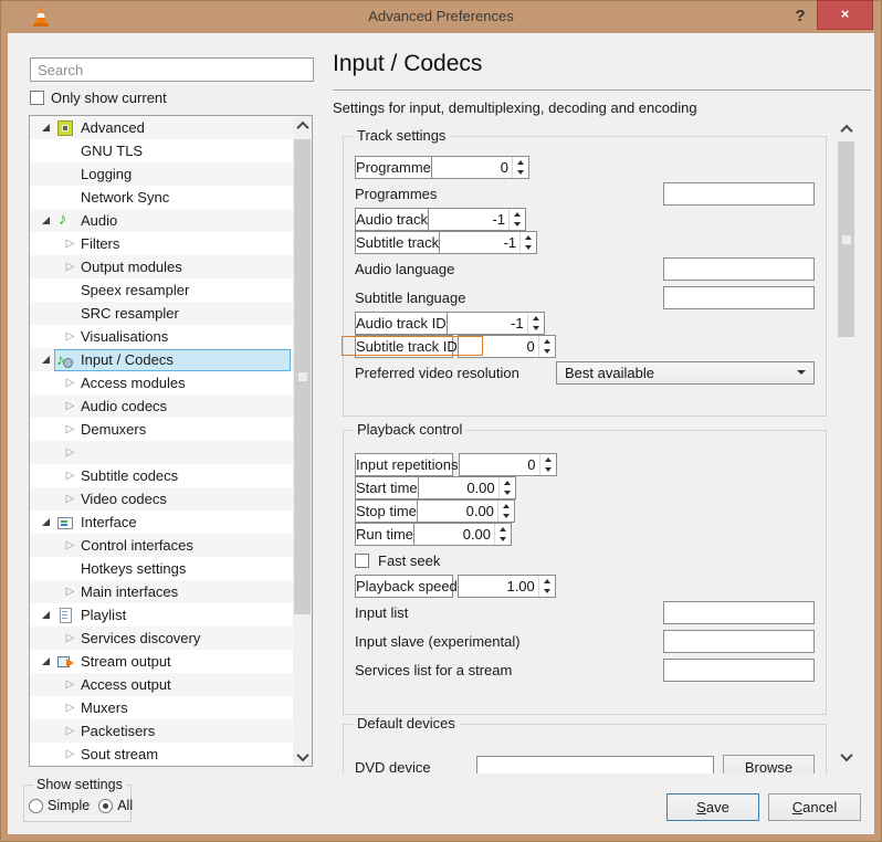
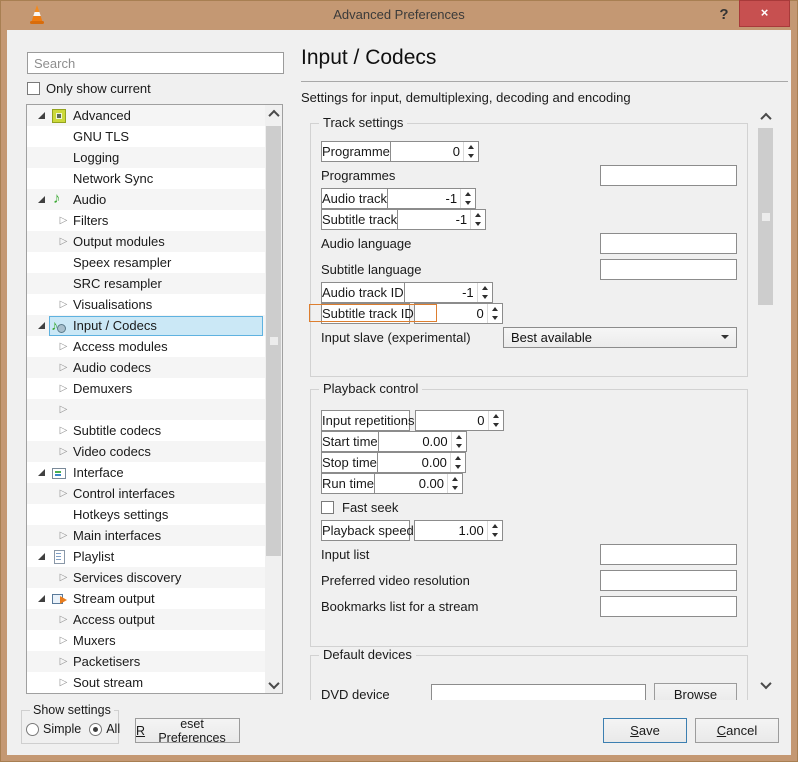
  Advanced Preferences
  ?
  ×
  Search
  Only show current
  Advanced
  GNU TLS
  Logging
  Network Sync
  Audio
  ▷
  Filters
  ▷
  Output modules
  Speex resampler
  SRC resampler
  ▷
  Visualisations
  Input / Codecs
  ▷
  Access modules
  ▷
  Audio codecs
  ▷
  Demuxers
  ▷
  ▷
  Subtitle codecs
  ▷
  Video codecs
  Interface
  ▷
  Control interfaces
  Hotkeys settings
  ▷
  Main interfaces
  Playlist
  ▷
  Services discovery
  Stream output
  ▷
  Access output
  ▷
  Muxers
  ▷
  Packetisers
  ▷
  Sout stream
  Input / Codecs
  Settings for input, demultiplexing, decoding and encoding
  Track settings
  Programme
  0
  Programmes
  Audio track
  -1
  Subtitle track
  -1
  Audio language
  Subtitle language
  Audio track ID
  -1
  Subtitle track ID
  0
- Preferred video resolution
+ Input slave (experimental)
  Best available
  Playback control
  Input repetitions
  0
  Start time
  0.00
  Stop time
  0.00
  Run time
  0.00
  Fast seek
  Playback speed
  1.00
  Input list
- Input slave (experimental)
+ Preferred video resolution
- Services list for a stream
+ Bookmarks list for a stream
  Default devices
  DVD device
  Browse
  Show settings
  Simple
  All
+ R
+ eset Preferences
  S
  ave
  C
  ancel
